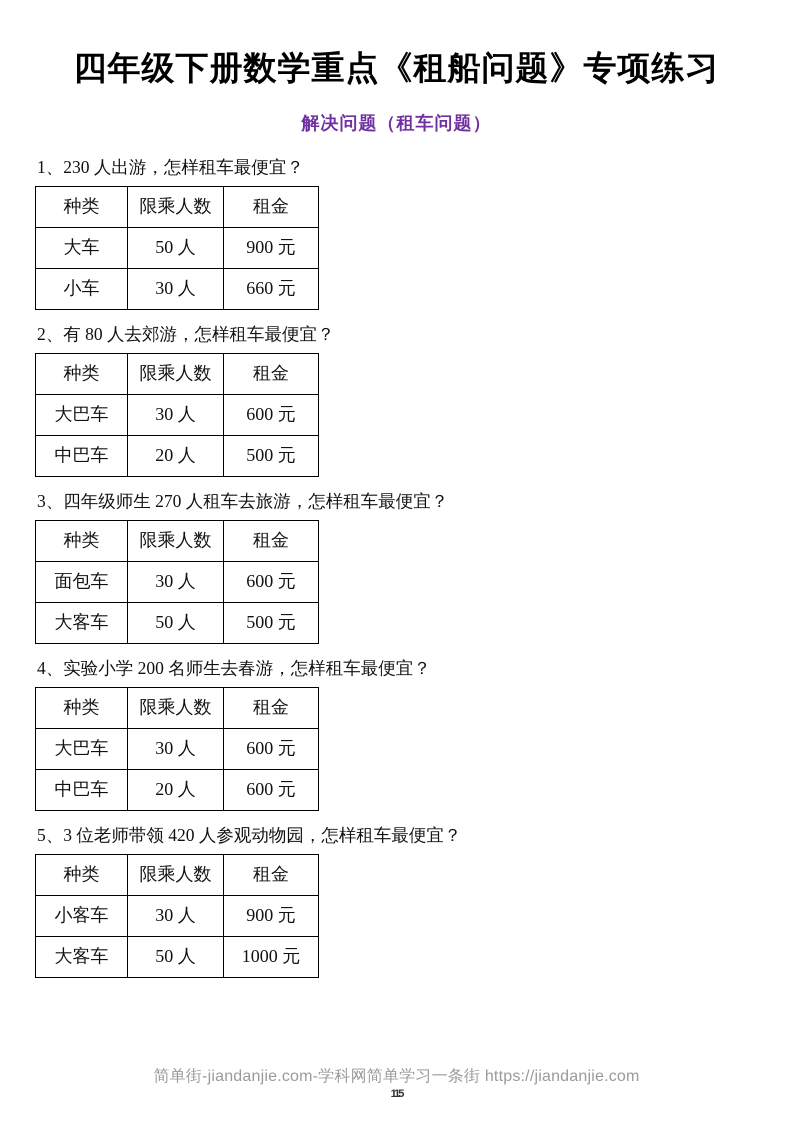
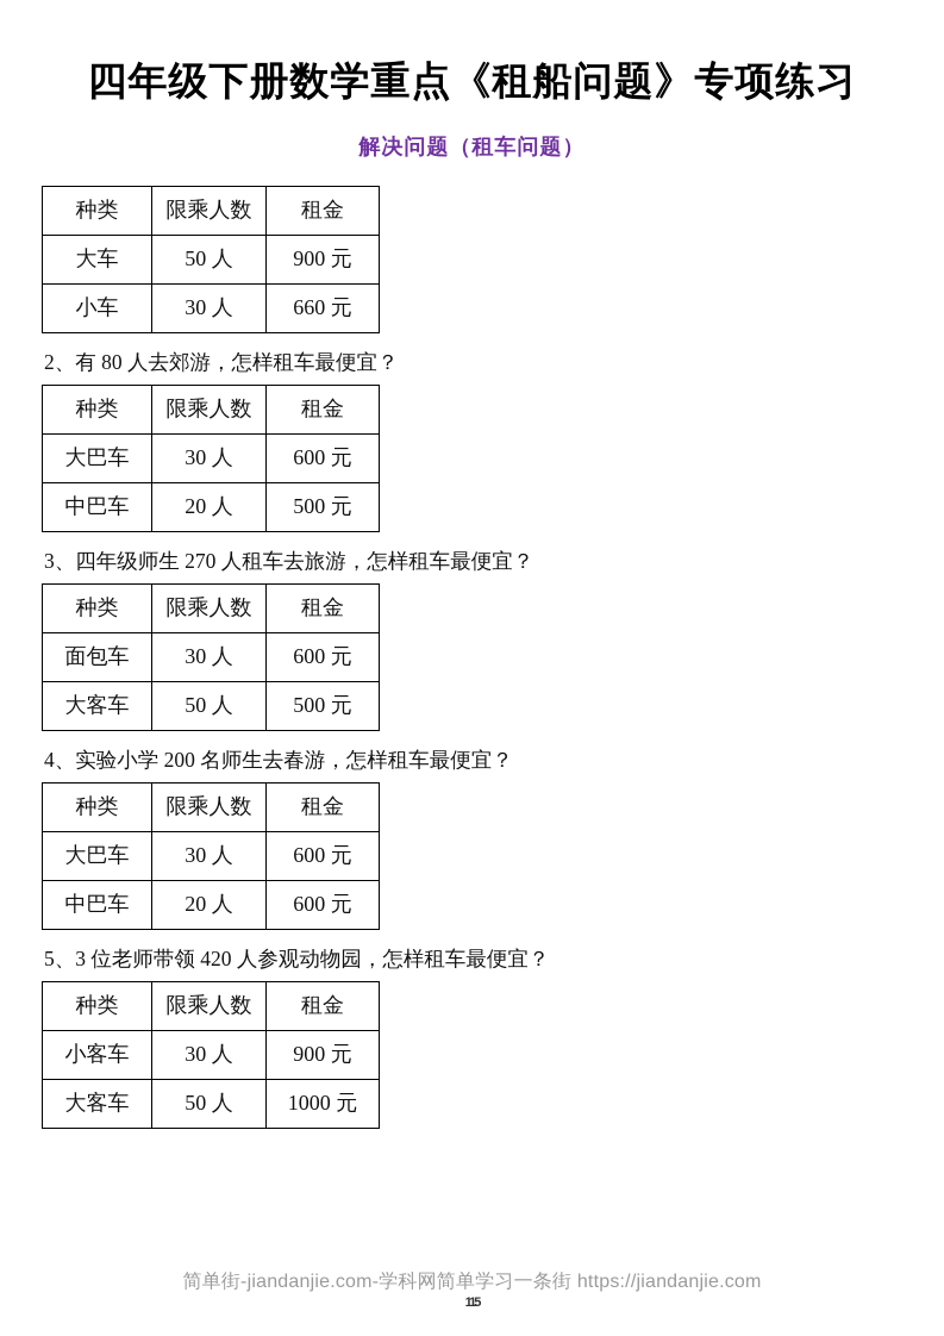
  四年级下册数学重点《租船问题》专项练习
  解决问题（租车问题）
- 1、230 人出游，怎样租车最便宜？
  种类	限乘人数	租金
  大车	50 人	900 元
  小车	30 人	660 元
  2、有 80 人去郊游，怎样租车最便宜？
  种类	限乘人数	租金
  大巴车	30 人	600 元
  中巴车	20 人	500 元
  3、四年级师生 270 人租车去旅游，怎样租车最便宜？
  种类	限乘人数	租金
  面包车	30 人	600 元
  大客车	50 人	500 元
  4、实验小学 200 名师生去春游，怎样租车最便宜？
  种类	限乘人数	租金
  大巴车	30 人	600 元
  中巴车	20 人	600 元
  5、3 位老师带领 420 人参观动物园，怎样租车最便宜？
  种类	限乘人数	租金
  小客车	30 人	900 元
  大客车	50 人	1000 元
  简单街-jiandanjie.com-学科网简单学习一条街 https://jiandanjie.com
  115
